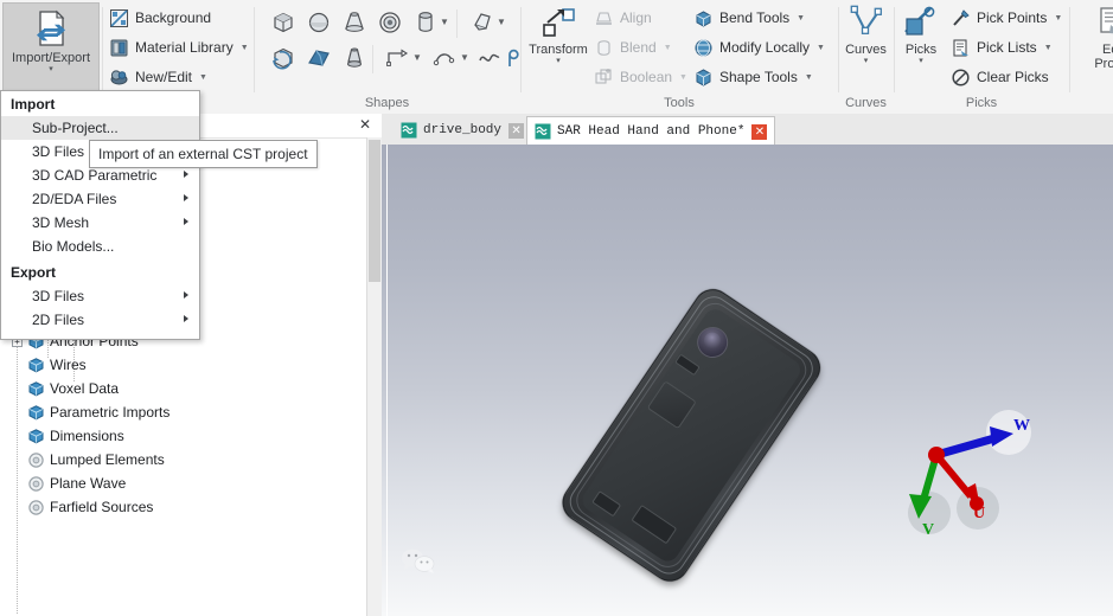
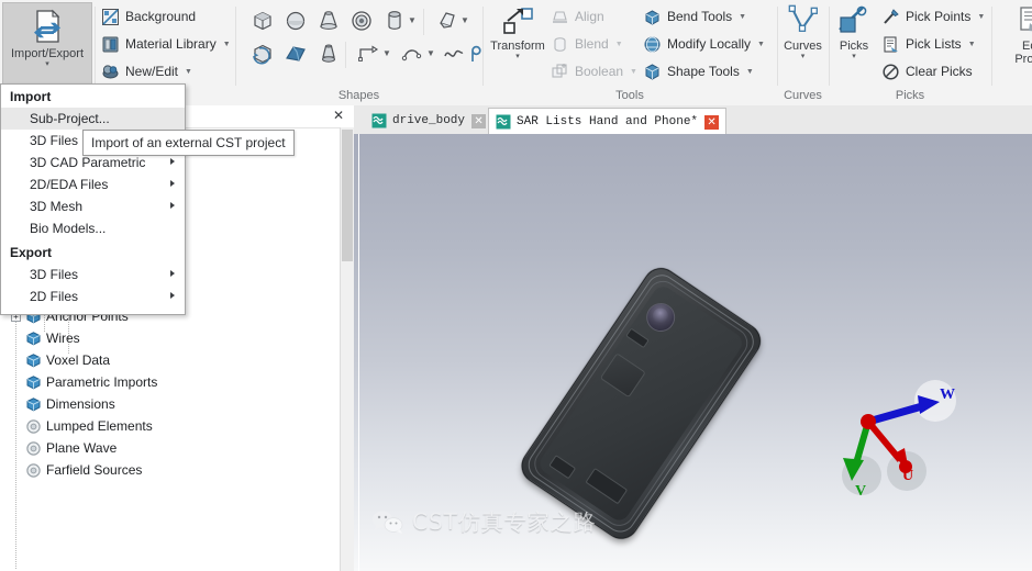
  Import/Export
  Background
  Material Library
  New/Edit
  ▼
  ▼
  ▼
  ▼
  Shapes
  Transform
  Align
  Blend
  Boolean
  Bend Tools
  Modify Locally
  Shape Tools
  Tools
  Curves
  Curves
  Picks
  Pick Points
  Pick Lists
  Clear Picks
  Picks
  ✕
  +
  Anchor Points
  Wires
  Voxel Data
  Parametric Imports
  Dimensions
  Lumped Elements
  Plane Wave
  Farfield Sources
  drive_body
  ✕
- SAR Head Hand and Phone*
+ SAR Lists Hand and Phone*
  ✕
  W
  V
  U
+ CST仿真专家之路
  Import
  Sub-Project...
  3D Files
  3D CAD Parametric
  2D/EDA Files
  3D Mesh
  Bio Models...
  Export
  3D Files
  2D Files
  Import of an external CST project
